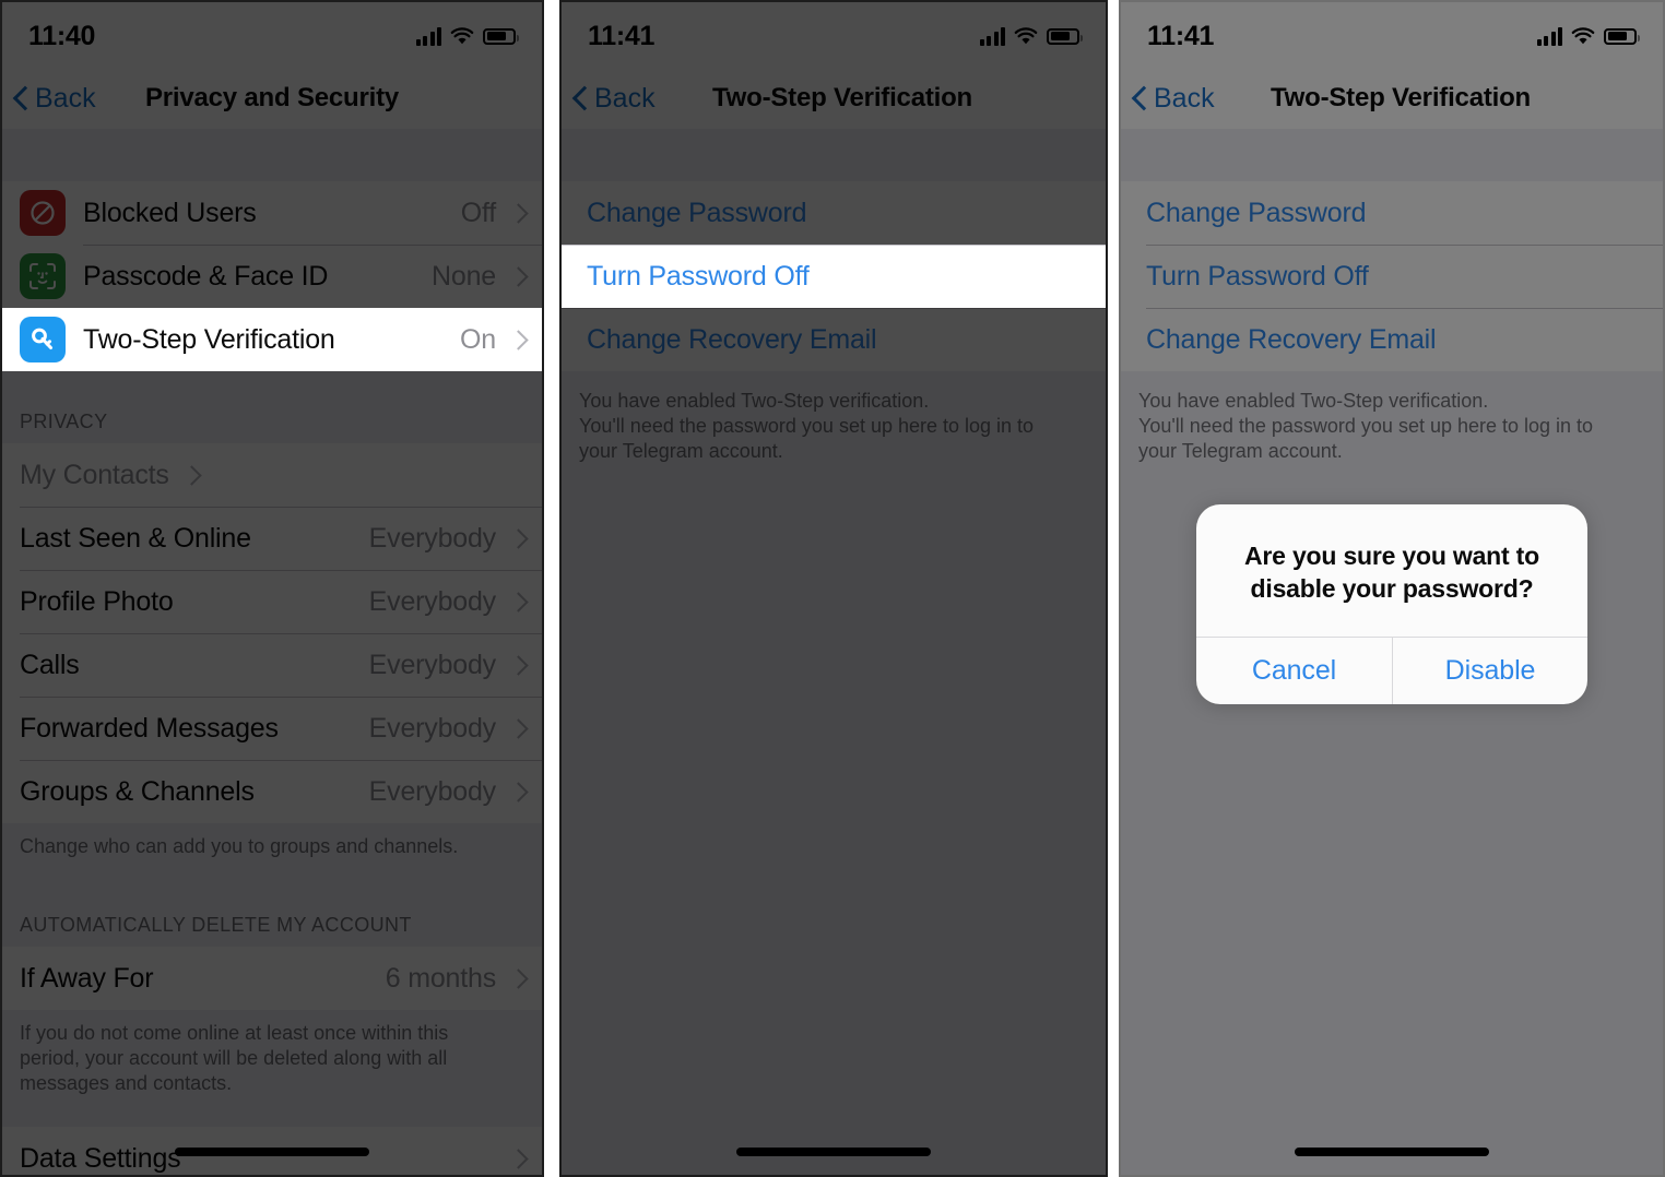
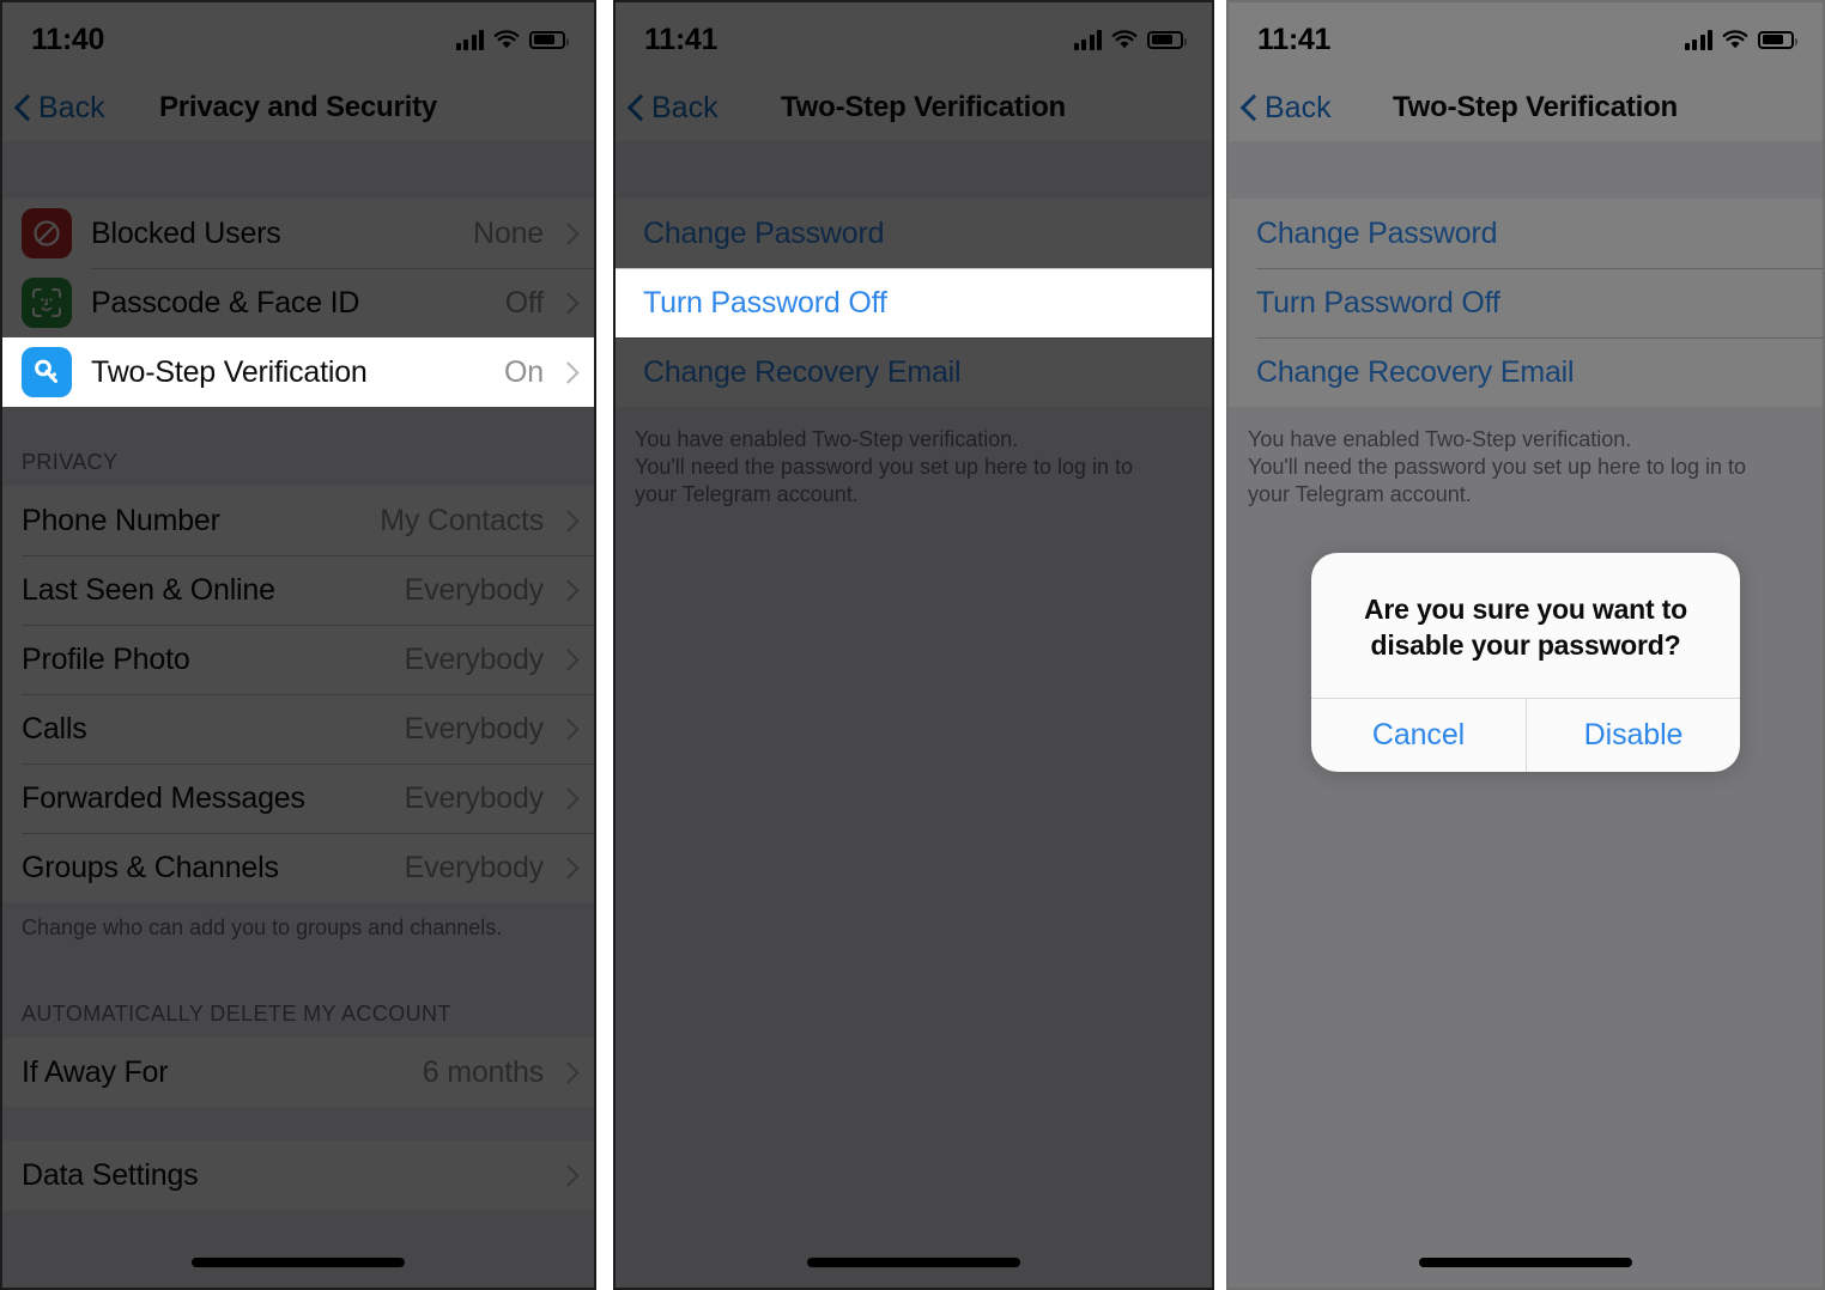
  11:40
  Back
  Privacy and Security
  Blocked Users
- Off
+ None
  Passcode & Face ID
- None
+ Off
  Two-Step Verification
  On
  PRIVACY
+ Phone Number
  My Contacts
  Last Seen & Online
  Everybody
  Profile Photo
  Everybody
  Calls
  Everybody
  Forwarded Messages
  Everybody
  Groups & Channels
  Everybody
  Change who can add you to groups and channels.
  AUTOMATICALLY DELETE MY ACCOUNT
  If Away For
  6 months
- If you do not come online at least once within this period, your account will be deleted along with all messages and contacts.
  Data Settings
  11:41
  Back
  Two-Step Verification
  Change Password
  Turn Password Off
  Change Recovery Email
  You have enabled Two-Step verification.
  You'll need the password you set up here to log in to your Telegram account.
  11:41
  Back
  Two-Step Verification
  Change Password
  Turn Password Off
  Change Recovery Email
  You have enabled Two-Step verification.
  You'll need the password you set up here to log in to your Telegram account.
  Are you sure you want to disable your password?
  Cancel
  Disable
